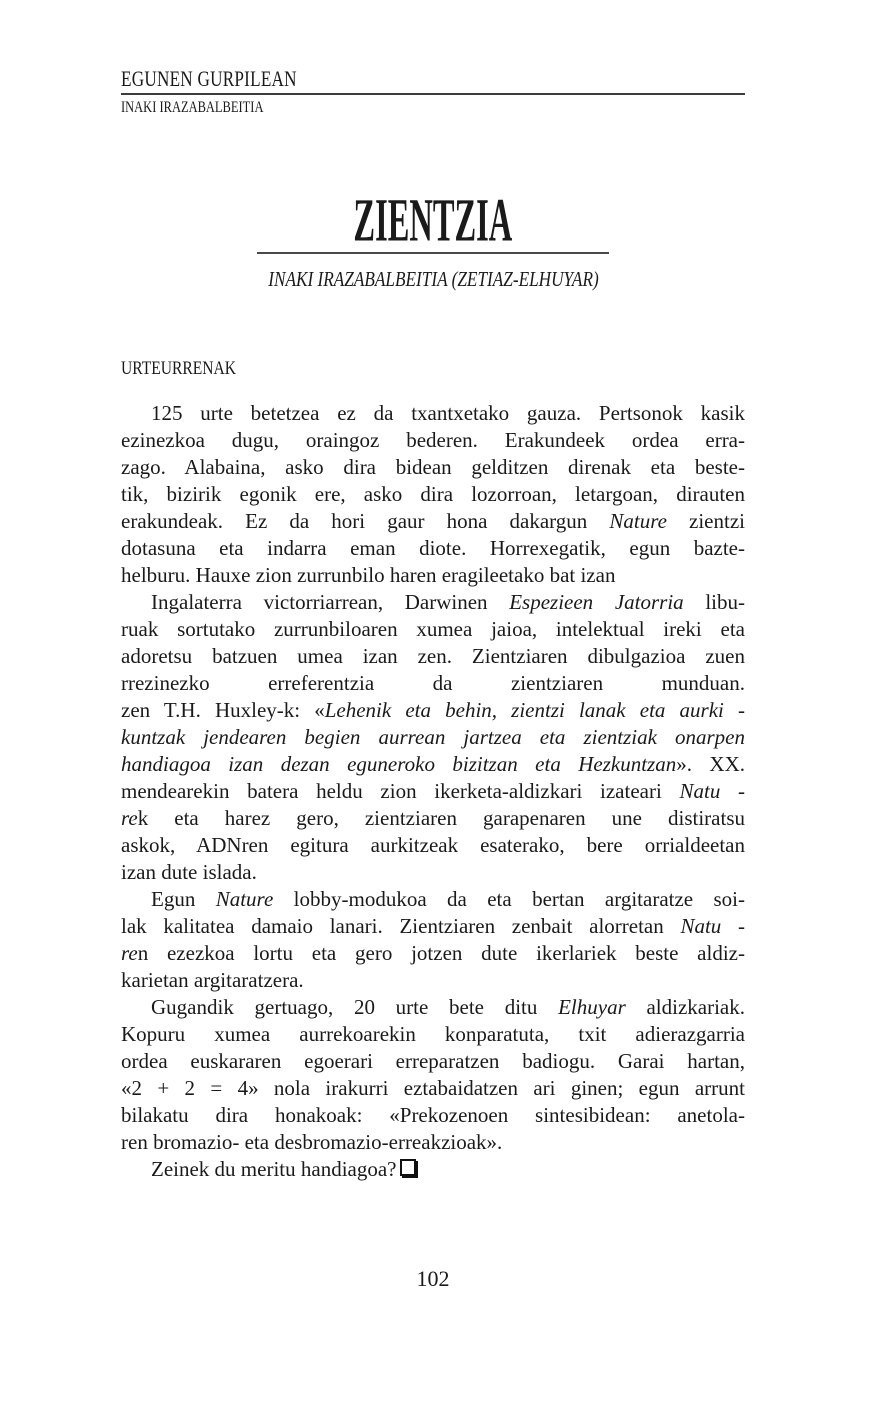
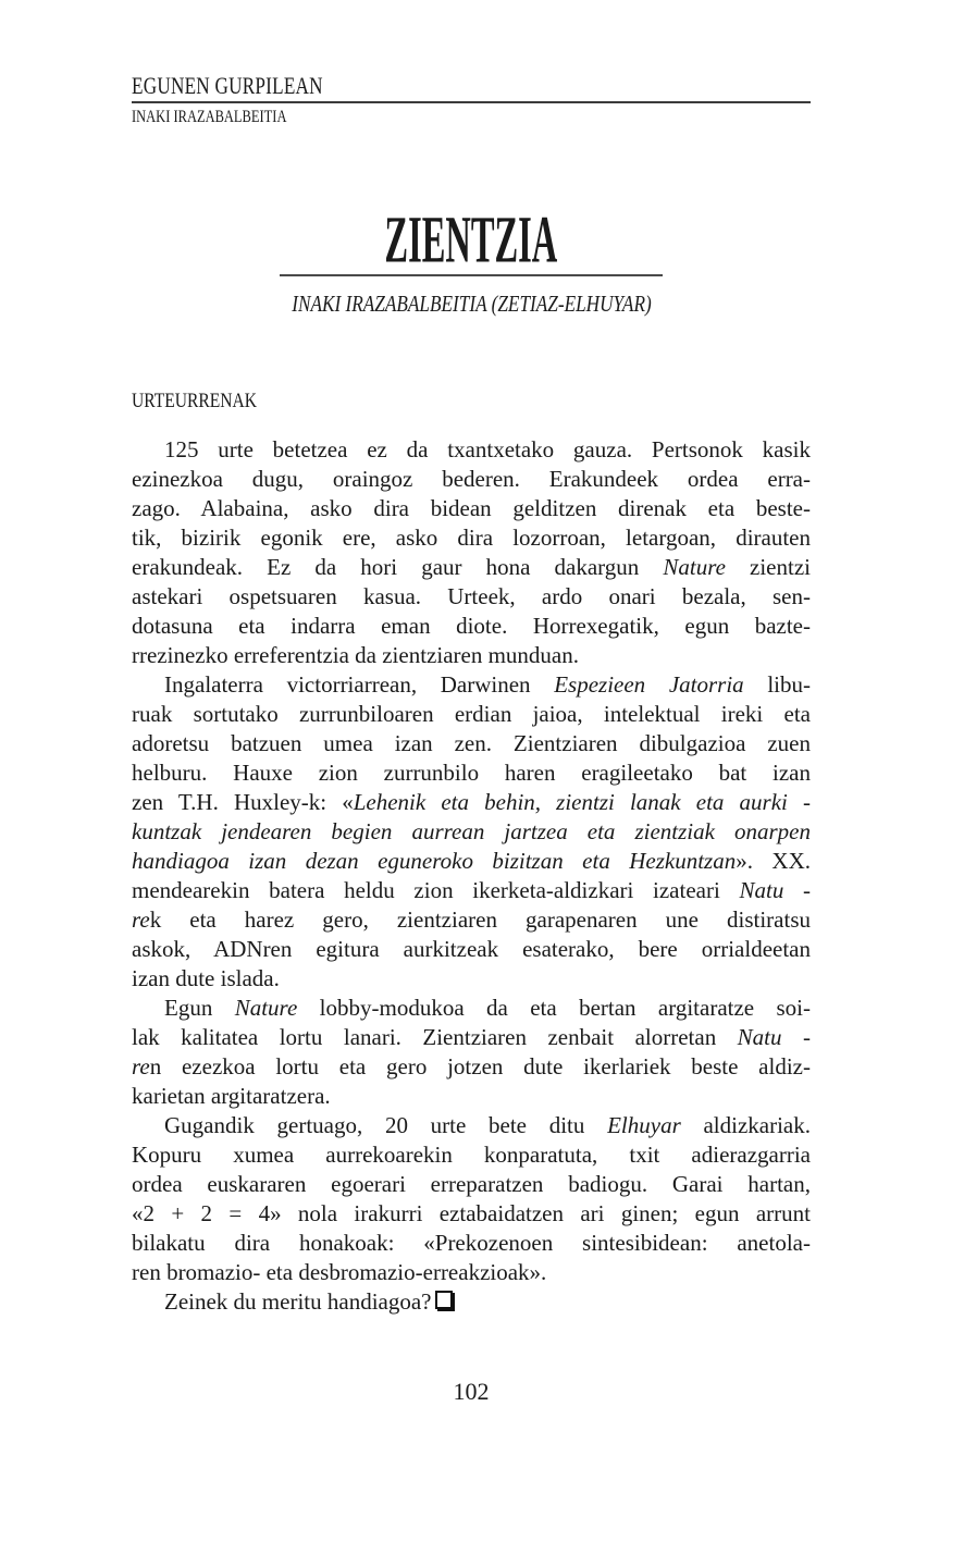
  EGUNEN GURPILEAN INAKI IRAZABALBEITIA
  ZIENTZIA
  INAKI IRAZABALBEITIA (ZETIAZ-ELHUYAR)
  URTEURRENAK
  125 urte betetzea ez da txantxetako gauza. Pertsonok kasik
  ezinezkoa dugu, oraingoz bederen. Erakundeek ordea erra-
  zago. Alabaina, asko dira bidean gelditzen direnak eta beste-
  tik, bizirik egonik ere, asko dira lozorroan, letargoan, dirauten
  erakundeak. Ez da hori gaur hona dakargun Nature zientzi
+ astekari ospetsuaren kasua. Urteek, ardo onari bezala, sen-
  dotasuna eta indarra eman diote. Horrexegatik, egun bazte-
- helburu. Hauxe zion zurrunbilo haren eragileetako bat izan
+ rrezinezko erreferentzia da zientziaren munduan.
  Ingalaterra victorriarrean, Darwinen Espezieen Jatorria libu-
- ruak sortutako zurrunbiloaren xumea jaioa, intelektual ireki eta
+ ruak sortutako zurrunbiloaren erdian jaioa, intelektual ireki eta
  adoretsu batzuen umea izan zen. Zientziaren dibulgazioa zuen
- rrezinezko erreferentzia da zientziaren munduan.
+ helburu. Hauxe zion zurrunbilo haren eragileetako bat izan
  zen T.H. Huxley-k: «Lehenik eta behin, zientzi lanak eta aurki -
  kuntzak jendearen begien aurrean jartzea eta zientziak onarpen
  handiagoa izan dezan eguneroko bizitzan eta Hezkuntzan». XX.
  mendearekin batera heldu zion ikerketa-aldizkari izateari Natu -
  rek eta harez gero, zientziaren garapenaren une distiratsu
  askok, ADNren egitura aurkitzeak esaterako, bere orrialdeetan
  izan dute islada.
  Egun Nature lobby-modukoa da eta bertan argitaratze soi-
- lak kalitatea damaio lanari. Zientziaren zenbait alorretan Natu -
+ lak kalitatea lortu lanari. Zientziaren zenbait alorretan Natu -
  ren ezezkoa lortu eta gero jotzen dute ikerlariek beste aldiz-
  karietan argitaratzera.
  Gugandik gertuago, 20 urte bete ditu Elhuyar aldizkariak.
  Kopuru xumea aurrekoarekin konparatuta, txit adierazgarria
  ordea euskararen egoerari erreparatzen badiogu. Garai hartan,
  «2 + 2 = 4» nola irakurri eztabaidatzen ari ginen; egun arrunt
  bilakatu dira honakoak: «Prekozenoen sintesibidean: anetola-
  ren bromazio- eta desbromazio-erreakzioak».
  Zeinek du meritu handiagoa?
  102
